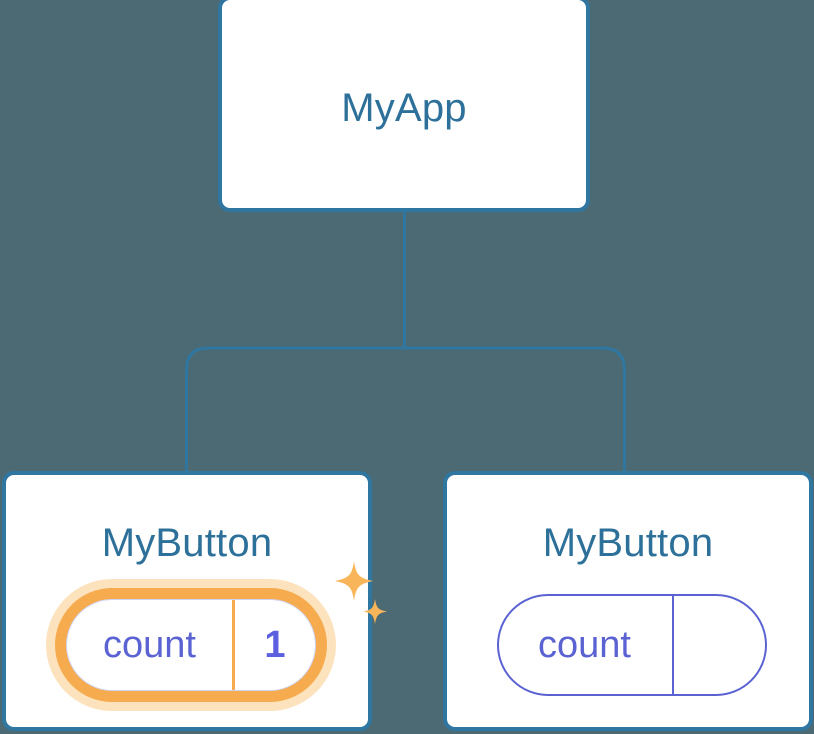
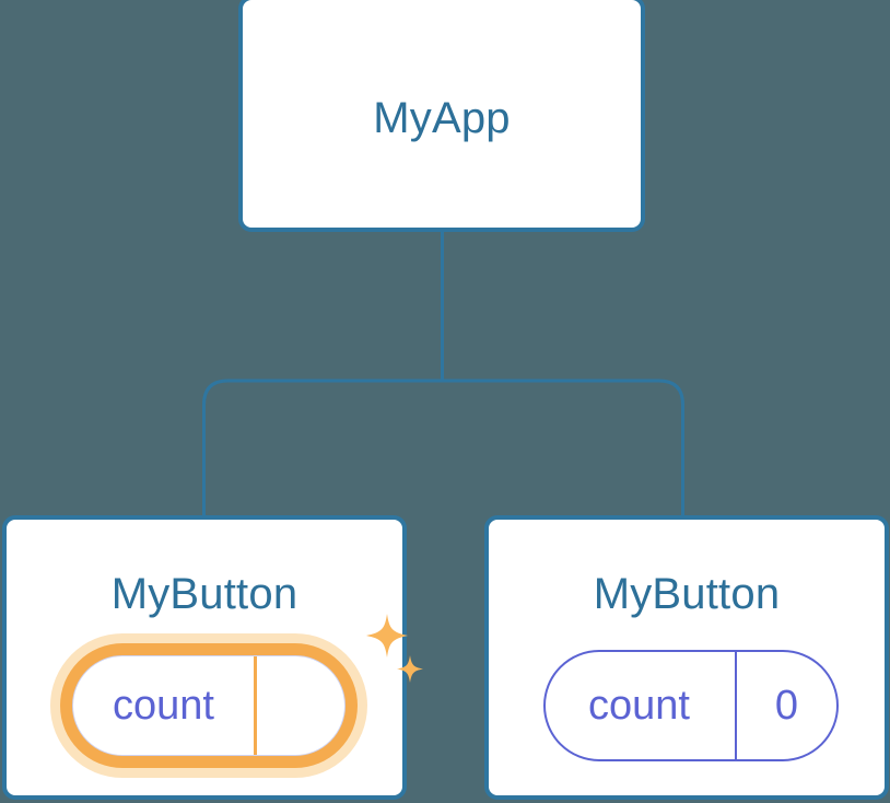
  MyApp
  MyButton
  count
- 1
  MyButton
  count
+ 0
